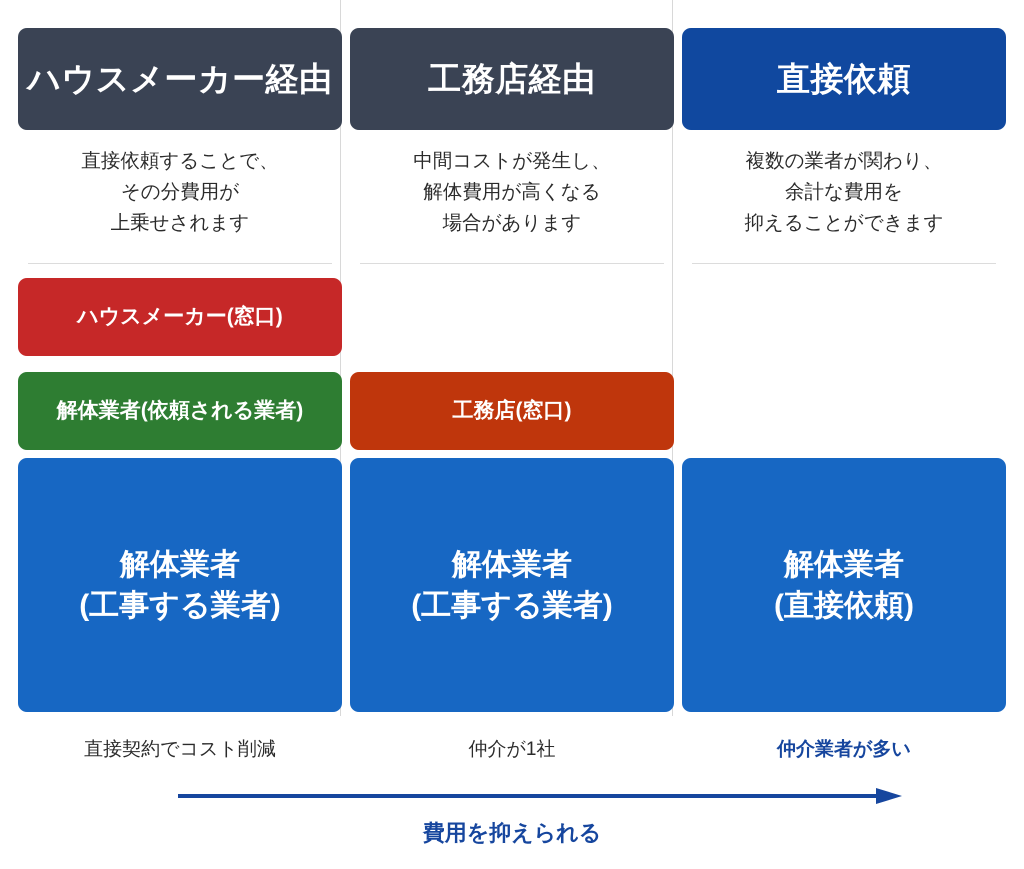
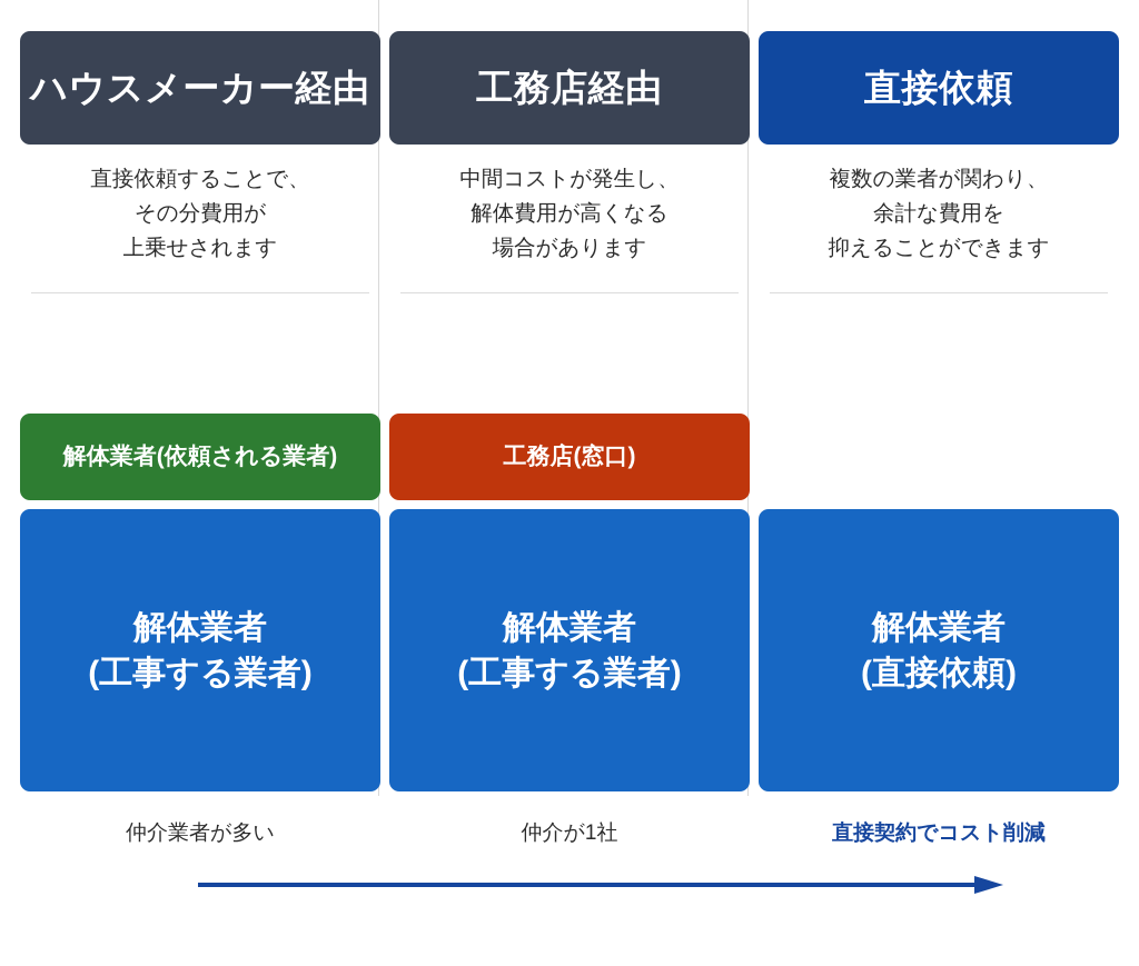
  ハウスメーカー経由
  直接依頼することで、
  その分費用が
  上乗せされます
- ハウスメーカー(窓口)
  解体業者(依頼される業者)
  解体業者
  (工事する業者)
- 直接契約でコスト削減
+ 仲介業者が多い
  工務店経由
  中間コストが発生し、
  解体費用が高くなる
  場合があります
  工務店(窓口)
  解体業者
  (工事する業者)
  仲介が1社
  直接依頼
  複数の業者が関わり、
  余計な費用を
  抑えることができます
  解体業者
  (直接依頼)
- 仲介業者が多い
+ 直接契約でコスト削減
- 費用を抑えられる
